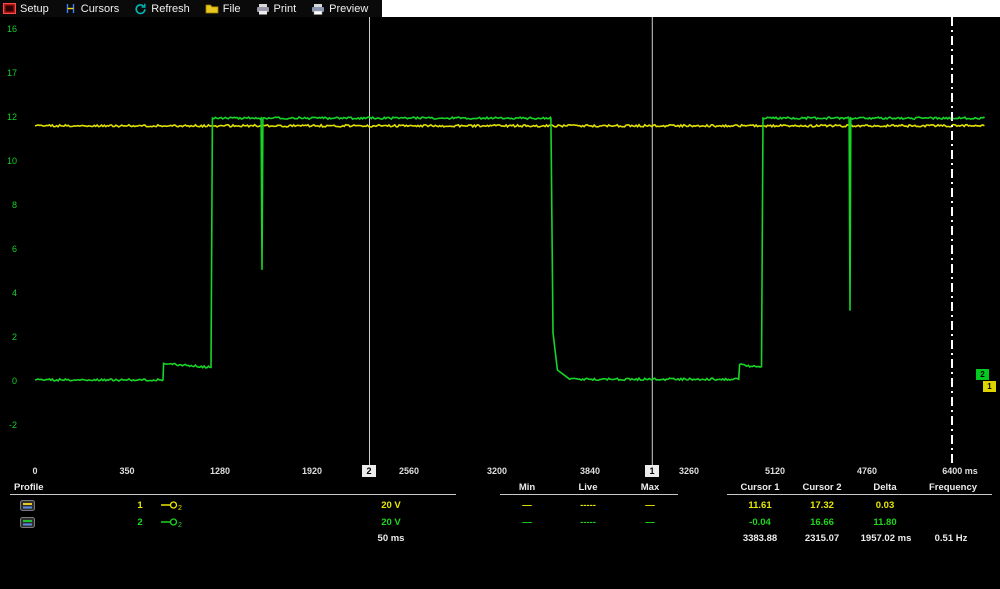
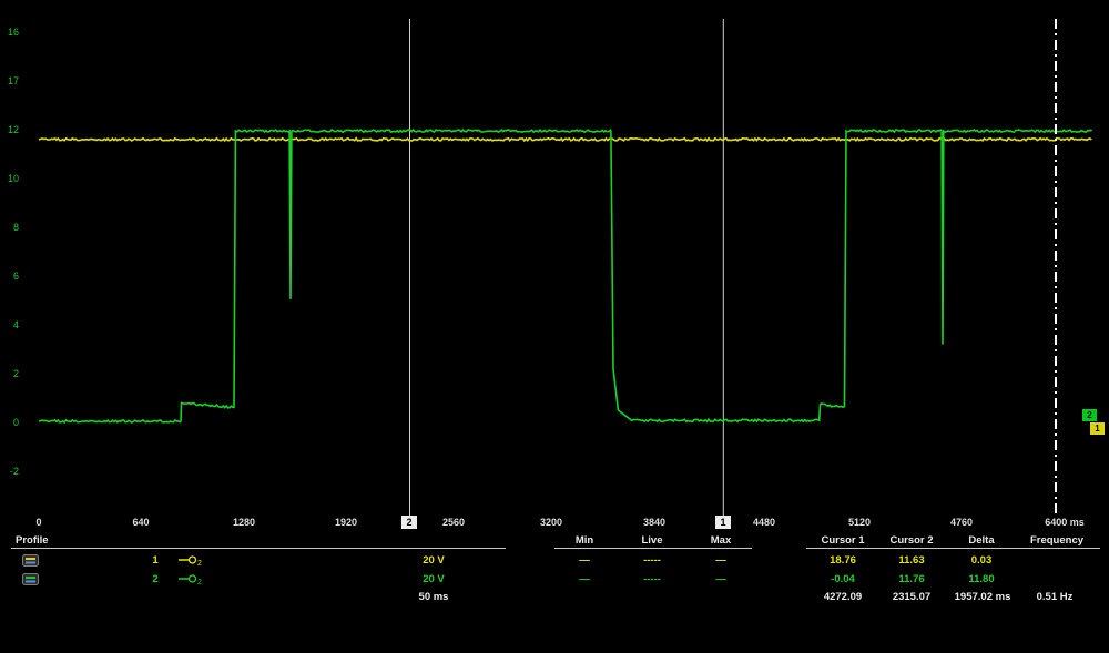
- Setup
- Cursors
- Refresh
- File
- Print
- Preview
  16
  17
  12
  10
  8
  6
  4
  2
  0
  -2
  2
  1
  0
- 350
+ 640
  1280
  1920
  2560
  3200
  3840
- 3260
+ 4480
  5120
  4760
  6400 ms
  2
  1
  Profile
  Min
  Live
  Max
  Cursor 1
  Cursor 2
  Delta
  Frequency
  1
  20 V
  —
  -----
  —
- 11.61
+ 18.76
- 17.32
+ 11.63
  0.03
  2
  20 V
  —
  -----
  —
  -0.04
- 16.66
+ 11.76
  11.80
  50 ms
- 3383.88
+ 4272.09
  2315.07
  1957.02 ms
  0.51 Hz
